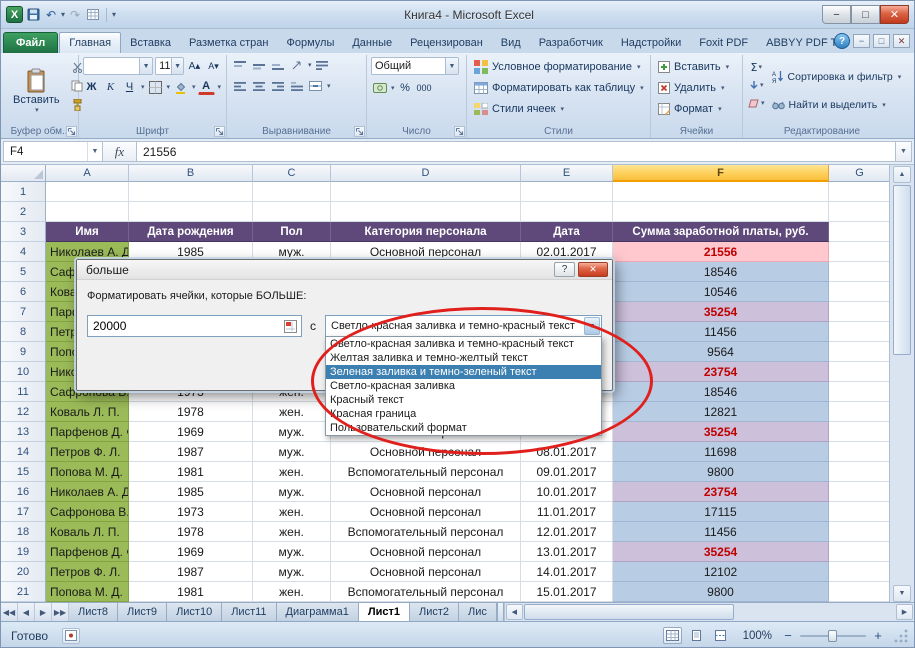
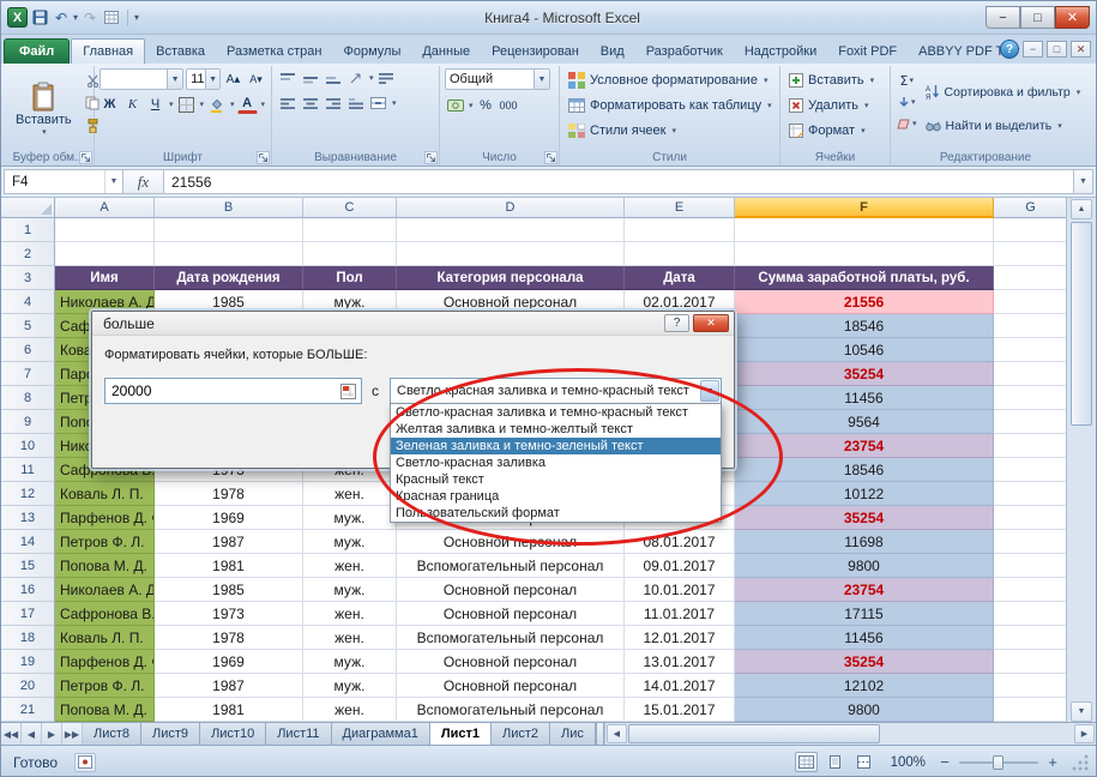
  X
  ↶
  ▾
  ↷
  ▾
  Книга4 - Microsoft Excel
  −
  □
  ✕
  Файл
  Главная
  Вставка
  Разметка стран
  Формулы
  Данные
  Рецензирован
  Вид
  Разработчик
  Надстройки
  Foxit PDF
  ⌃
  ?
  −
  □
  ✕
  Вставить
  Буфер обм.
  11
  А▴
  А▾
  Ж
  К
  Ч
  А
  Шрифт
  Выравнивание
  Общий
  %
  000
  Число
  Условное форматирование
  Форматировать как таблицу
  Стили ячеек
  Стили
  Вставить
  Удалить
  Формат
  Ячейки
  Σ
  ▾
  Сортировка и фильтр
  Найти и выделить
  Редактирование
  F4
  fx
  21556
  A
  B
  C
  D
  E
  F
  G
  1
  2
  3
  Имя
  Дата рождения
  Пол
  Категория персонала
  Дата
  Сумма заработной платы, руб.
  4
  Николаев А. Д
  1985
  муж.
  Основной персонал
  02.01.2017
  21556
  5
  18546
  6
  10546
  7
  35254
  8
  11456
  9
  9564
  10
  23754
  11
  Сафронова В.
  1973
  жен.
  18546
  12
  Коваль Л. П.
  1978
  жен.
- 12821
+ 10122
  13
  Парфенов Д.
  1969
  муж.
  35254
  14
  Петров Ф. Л.
  1987
  муж.
  Основной персонал
  08.01.2017
  11698
  15
  Попова М. Д.
  1981
  жен.
  Вспомогательный персонал
  09.01.2017
  9800
  16
  Николаев А. Д
  1985
  муж.
  Основной персонал
  10.01.2017
  23754
  17
  Сафронова В.
  1973
  жен.
  Основной персонал
  11.01.2017
  17115
  18
  Коваль Л. П.
  1978
  жен.
  Вспомогательный персонал
  12.01.2017
  11456
  19
  Парфенов Д.
  1969
  муж.
  Основной персонал
  13.01.2017
  35254
  20
  Петров Ф. Л.
  1987
  муж.
  Основной персонал
  14.01.2017
  12102
  21
  Попова М. Д.
  1981
  жен.
  Вспомогательный персонал
  15.01.2017
  9800
  ◀◀
  ◀
  ▶
  ▶▶
  Лист8
  Лист9
  Лист10
  Лист11
  Диаграмма1
  Лист1
  Лист2
  Лис
  Готово
  100%
  −
  +
  больше
  ?
  ✕
  Форматировать ячейки, которые БОЛЬШЕ:
  20000
  с
  Светло-красная заливка и темно-красный текст
  Светло-красная заливка и темно-красный текст
  Желтая заливка и темно-желтый текст
  Зеленая заливка и темно-зеленый текст
  Светло-красная заливка
  Красный текст
  Красная граница
  Пользовательский формат
